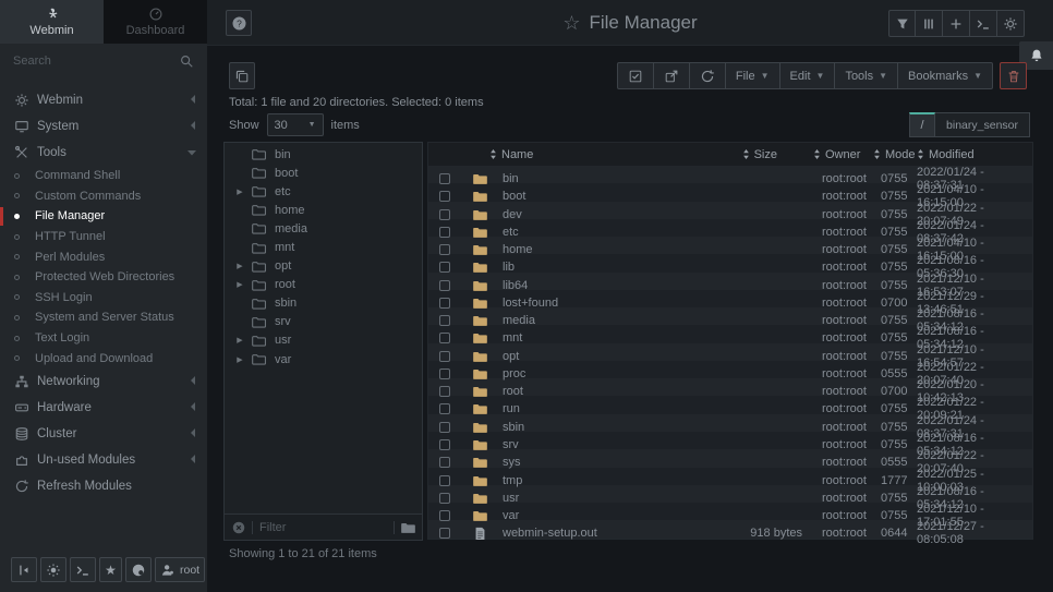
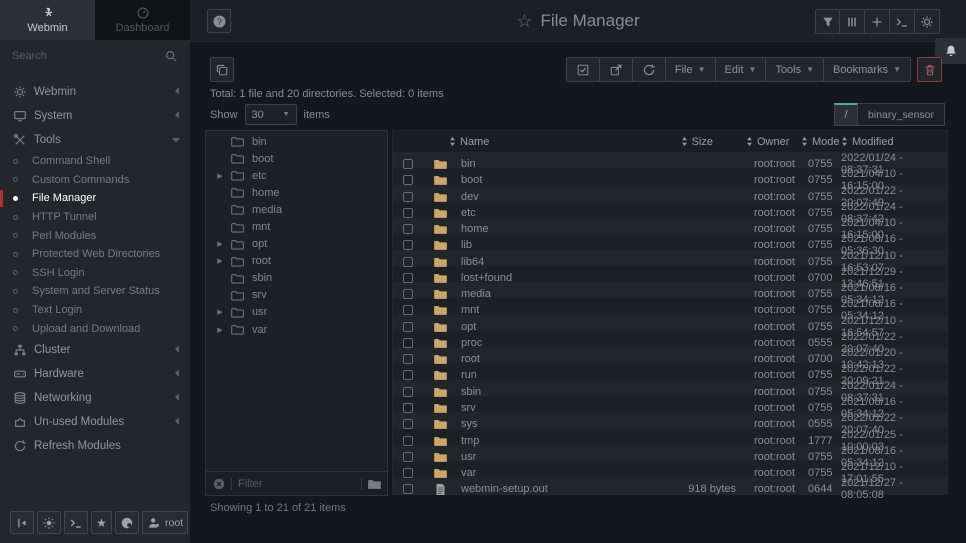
  Webmin
  Dashboard
  Search
  Webmin
  System
  Tools
  Command Shell
  Custom Commands
  File Manager
  HTTP Tunnel
  Perl Modules
  Protected Web Directories
  SSH Login
  System and Server Status
  Text Login
  Upload and Download
- Networking
+ Cluster
  Hardware
- Cluster
+ Networking
  Un-used Modules
  Refresh Modules
  ★
  root
  ?
  ☆
  File Manager
  File
  ▼
  Edit
  ▼
  Tools
  ▼
  Bookmarks
  ▼
  Total: 1 file and 20 directories. Selected: 0 items
  Show
  30
  items
  /
  binary_sensor
  bin
  boot
  etc
  home
  media
  mnt
  opt
  root
  sbin
  srv
  usr
  var
  Filter
  Name
  Size
  Owner
  Mode
  Modified
  bin
  root:root
  0755
  2022/01/24 - 08:37:31
  boot
  root:root
  0755
  2021/04/10 - 16:15:00
  dev
  root:root
  0755
  2022/01/22 - 20:07:49
  etc
  root:root
  0755
  2022/01/24 - 08:37:42
  home
  root:root
  0755
  2021/04/10 - 16:15:00
  lib
  root:root
  0755
  2021/08/16 - 05:36:30
  lib64
  root:root
  0755
  2021/12/10 - 16:53:07
  lost+found
  root:root
  0700
  2021/12/29 - 13:46:51
  media
  root:root
  0755
  2021/08/16 - 05:34:12
  mnt
  root:root
  0755
  2021/08/16 - 05:34:12
  opt
  root:root
  0755
  2021/12/10 - 16:54:57
  proc
  root:root
  0555
  2022/01/22 - 20:07:40
  root
  root:root
  0700
  2022/01/20 - 10:42:13
  run
  root:root
  0755
  2022/01/22 - 20:09:21
  sbin
  root:root
  0755
  2022/01/24 - 08:37:31
  srv
  root:root
  0755
  2021/08/16 - 05:34:12
  sys
  root:root
  0555
  2022/01/22 - 20:07:40
  tmp
  root:root
  1777
  2022/01/25 - 10:00:03
  usr
  root:root
  0755
  2021/08/16 - 05:34:12
  var
  root:root
  0755
  2021/12/10 - 17:01:55
  webmin-setup.out
  918 bytes
  root:root
  0644
  2021/12/27 - 08:05:08
  Showing 1 to 21 of 21 items
